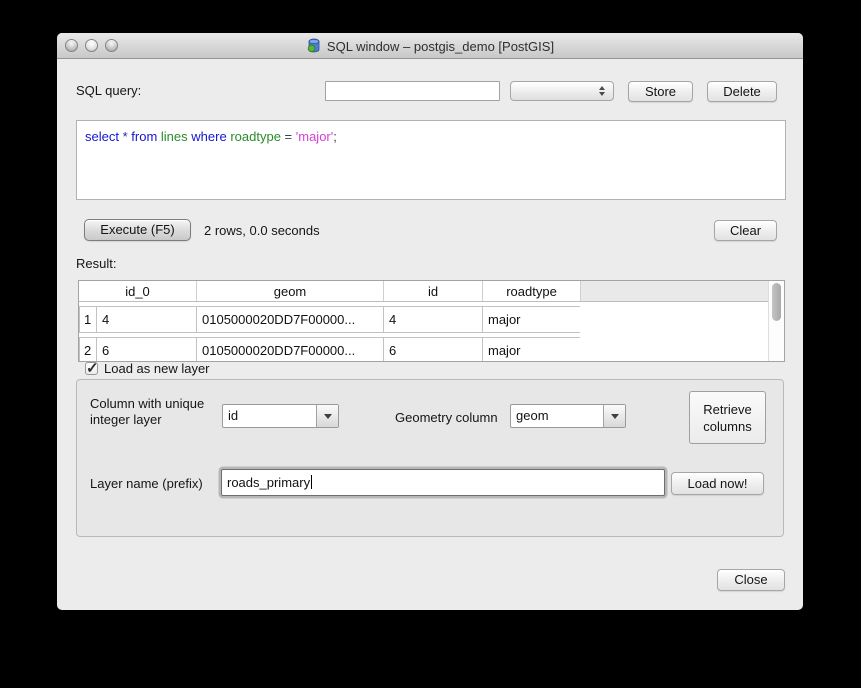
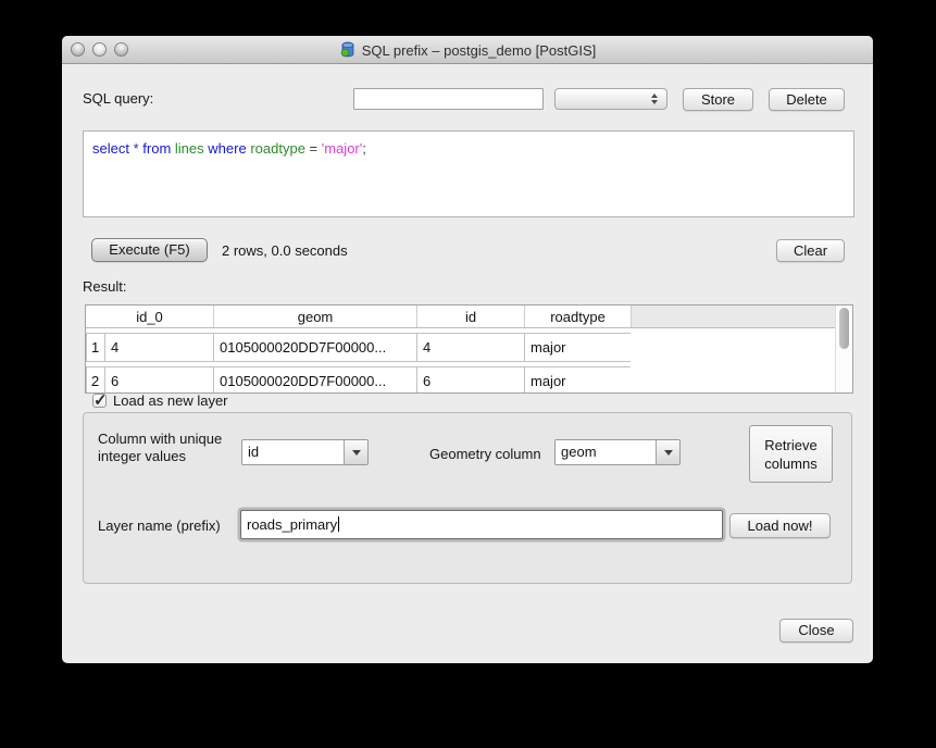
- SQL window – postgis_demo [PostGIS]
+ SQL prefix – postgis_demo [PostGIS]
  SQL query:
  Store
  Delete
  select * from lines where roadtype = 'major';
  Execute (F5)
  2 rows, 0.0 seconds
  Clear
  Result:
  id_0
  geom
  id
  roadtype
  1
  4
  0105000020DD7F00000...
  4
  major
  2
  6
  0105000020DD7F00000...
  6
  major
  Load as new layer
- Column with unique integer layer
+ Column with unique integer values
  id
  Geometry column
  geom
  Retrieve columns
  Layer name (prefix)
  roads_primary
  Load now!
  Close
